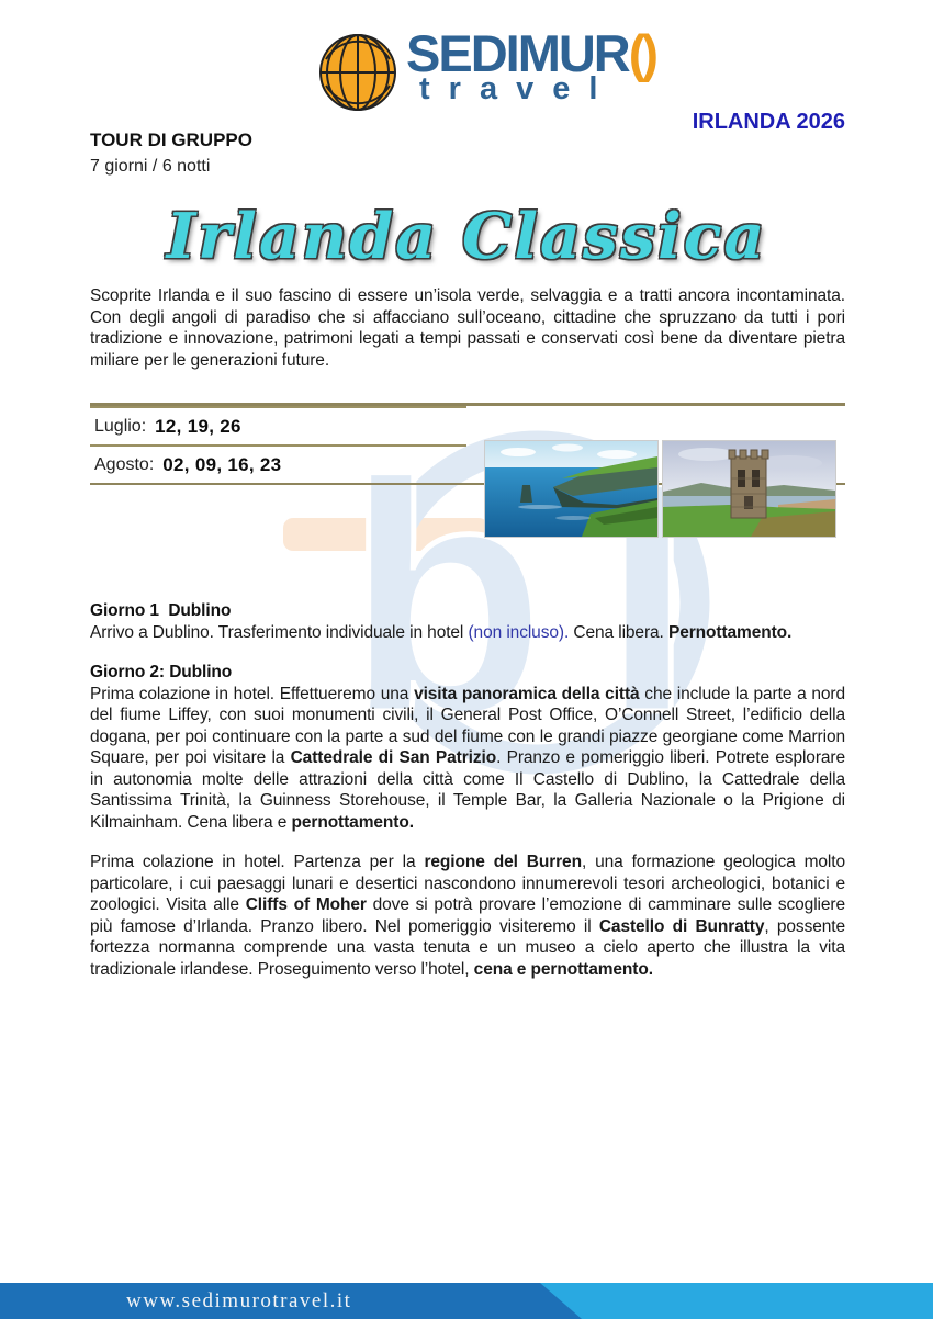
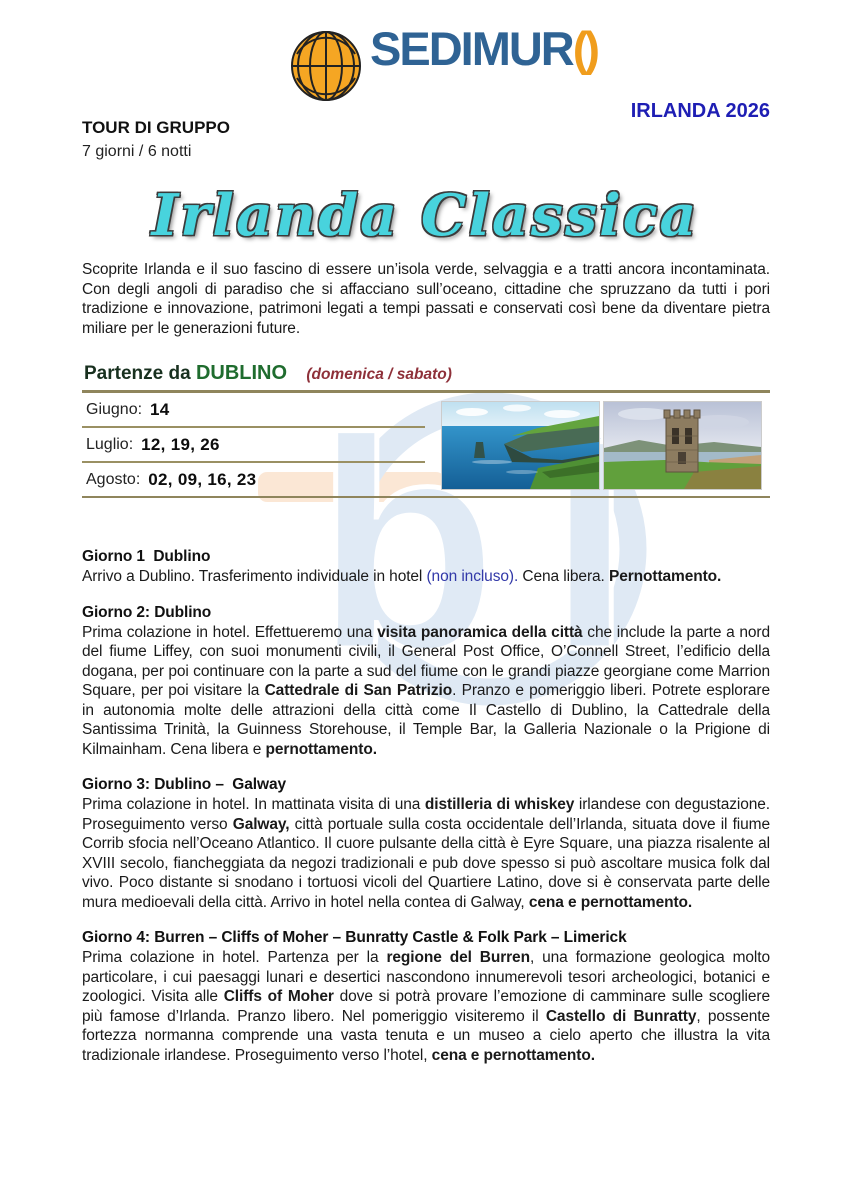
  bT
  SEDIMUR()
- travel
  IRLANDA 2026
  TOUR DI GRUPPO
  7 giorni / 6 notti
  Irlanda Classica
  Scoprite Irlanda e il suo fascino di essere un’isola verde, selvaggia e a tratti ancora incontaminata. Con degli angoli di paradiso che si affacciano sull’oceano, cittadine che spruzzano da tutti i pori tradizione e innovazione, patrimoni legati a tempi passati e conservati così bene da diventare pietra miliare per le generazioni future.
+ Partenze da DUBLINO (domenica / sabato)
+ Giugno:
+ 14
  Luglio:
  12, 19, 26
  Agosto:
  02, 09, 16, 23
  Giorno 1 Dublino
  Arrivo a Dublino. Trasferimento individuale in hotel (non incluso). Cena libera. Pernottamento.
  Giorno 2: Dublino
  Prima colazione in hotel. Effettueremo una visita panoramica della città che include la parte a nord del fiume Liffey, con suoi monumenti civili, il General Post Office, O’Connell Street, l’edificio della dogana, per poi continuare con la parte a sud del fiume con le grandi piazze georgiane come Marrion Square, per poi visitare la Cattedrale di San Patrizio. Pranzo e pomeriggio liberi. Potrete esplorare in autonomia molte delle attrazioni della città come Il Castello di Dublino, la Cattedrale della Santissima Trinità, la Guinness Storehouse, il Temple Bar, la Galleria Nazionale o la Prigione di Kilmainham. Cena libera e pernottamento.
+ Giorno 3: Dublino – Galway
+ Prima colazione in hotel. In mattinata visita di una distilleria di whiskey irlandese con degustazione. Proseguimento verso Galway, città portuale sulla costa occidentale dell’Irlanda, situata dove il fiume Corrib sfocia nell’Oceano Atlantico. Il cuore pulsante della città è Eyre Square, una piazza risalente al XVIII secolo, fiancheggiata da negozi tradizionali e pub dove spesso si può ascoltare musica folk dal vivo. Poco distante si snodano i tortuosi vicoli del Quartiere Latino, dove si è conservata parte delle mura medioevali della città. Arrivo in hotel nella contea di Galway, cena e pernottamento.
+ Giorno 4: Burren – Cliffs of Moher – Bunratty Castle & Folk Park – Limerick
  Prima colazione in hotel. Partenza per la regione del Burren, una formazione geologica molto particolare, i cui paesaggi lunari e desertici nascondono innumerevoli tesori archeologici, botanici e zoologici. Visita alle Cliffs of Moher dove si potrà provare l’emozione di camminare sulle scogliere più famose d’Irlanda. Pranzo libero. Nel pomeriggio visiteremo il Castello di Bunratty, possente fortezza normanna comprende una vasta tenuta e un museo a cielo aperto che illustra la vita tradizionale irlandese. Proseguimento verso l’hotel, cena e pernottamento.
- www.sedimurotravel.it
